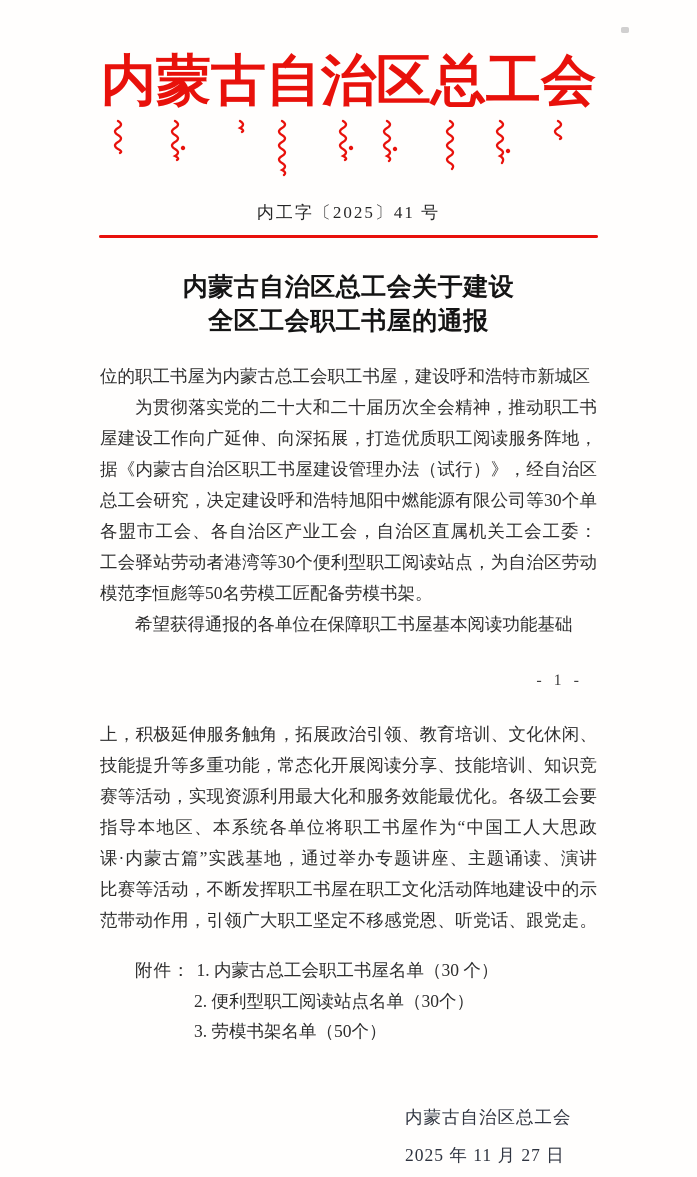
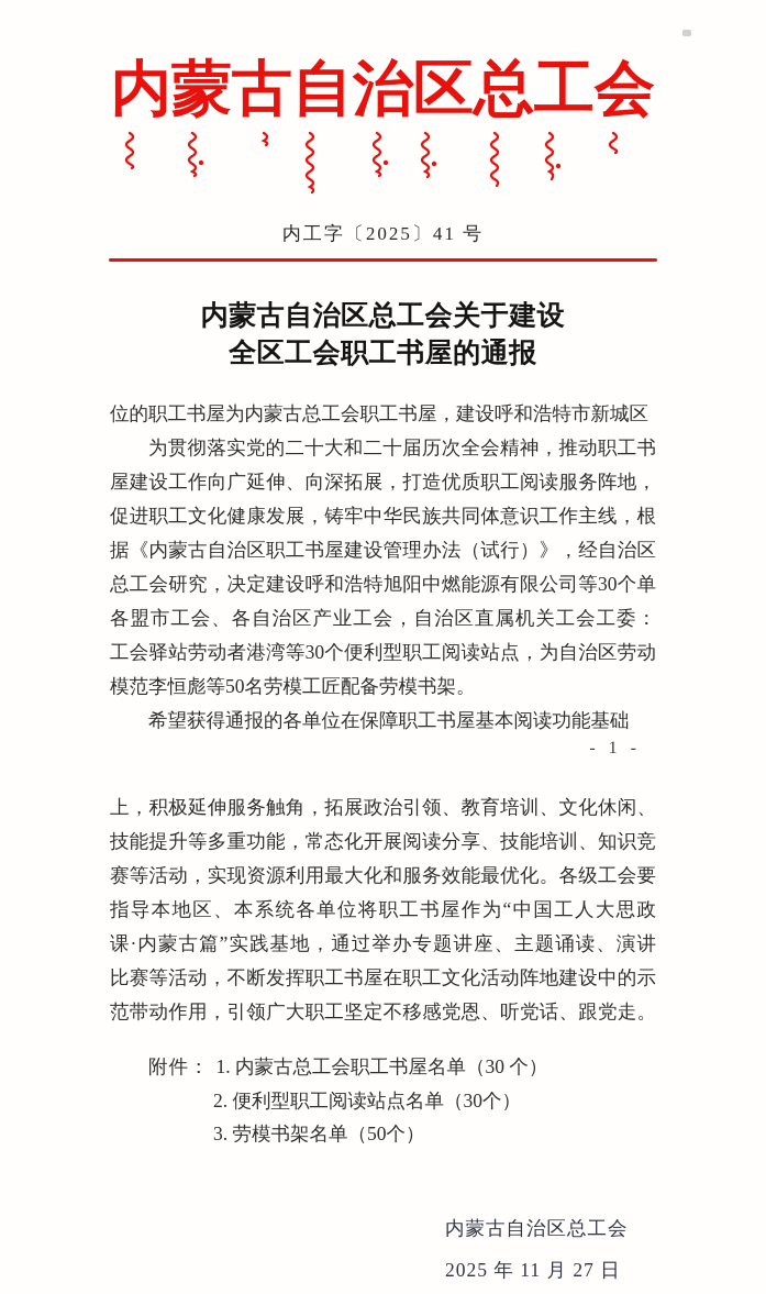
  内蒙古自治区总工会
  内工字〔2025〕41 号
  内蒙古自治区总工会关于建设
  全区工会职工书屋的通报
  位的职工书屋为内蒙古总工会职工书屋，建设呼和浩特市新城区
  为贯彻落实党的二十大和二十届历次全会精神，推动职工书
  屋建设工作向广延伸、向深拓展，打造优质职工阅读服务阵地，
+ 促进职工文化健康发展，铸牢中华民族共同体意识工作主线，根
  据《内蒙古自治区职工书屋建设管理办法（试行）》，经自治区
  总工会研究，决定建设呼和浩特旭阳中燃能源有限公司等30个单
  各盟市工会、各自治区产业工会，自治区直属机关工会工委：
  工会驿站劳动者港湾等30个便利型职工阅读站点，为自治区劳动
  模范李恒彪等50名劳模工匠配备劳模书架。
  希望获得通报的各单位在保障职工书屋基本阅读功能基础
  - 1 -
  上，积极延伸服务触角，拓展政治引领、教育培训、文化休闲、
  技能提升等多重功能，常态化开展阅读分享、技能培训、知识竞
  赛等活动，实现资源利用最大化和服务效能最优化。各级工会要
  指导本地区、本系统各单位将职工书屋作为“中国工人大思政
  课·内蒙古篇”实践基地，通过举办专题讲座、主题诵读、演讲
  比赛等活动，不断发挥职工书屋在职工文化活动阵地建设中的示
  范带动作用，引领广大职工坚定不移感党恩、听党话、跟党走。
  附件： 1. 内蒙古总工会职工书屋名单（30 个）
  2. 便利型职工阅读站点名单（30个）
  3. 劳模书架名单（50个）
  内蒙古自治区总工会
  2025 年 11 月 27 日
